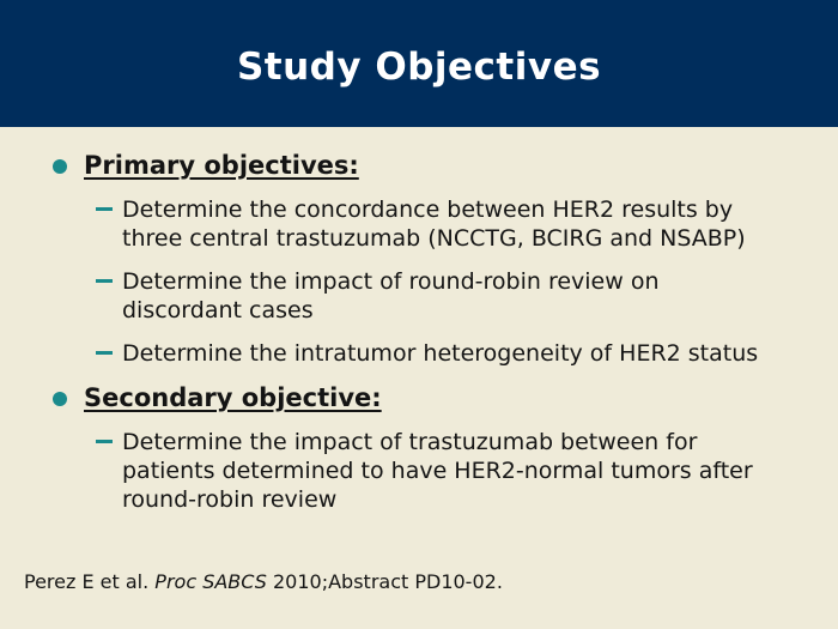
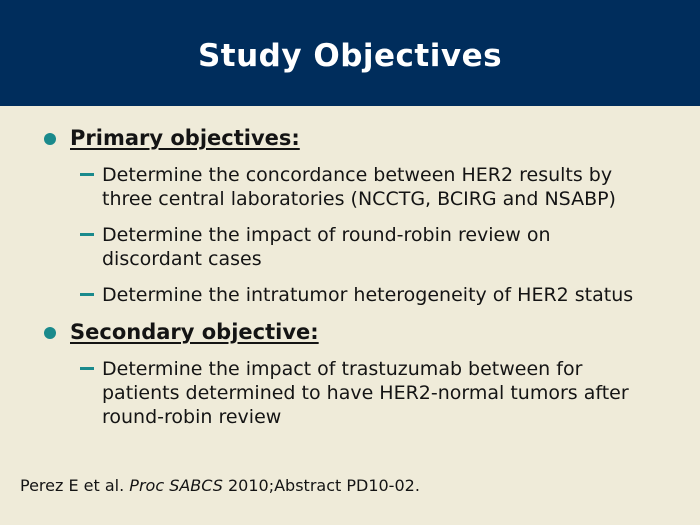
  Study Objectives
  Primary objectives:
  Determine the concordance between HER2 results by
- three central trastuzumab (NCCTG, BCIRG and NSABP)
+ three central laboratories (NCCTG, BCIRG and NSABP)
  Determine the impact of round-robin review on
  discordant cases
  Determine the intratumor heterogeneity of HER2 status
  Secondary objective:
  Determine the impact of trastuzumab between for
  patients determined to have HER2-normal tumors after
  round-robin review
  Perez E et al. Proc SABCS 2010;Abstract PD10-02.
